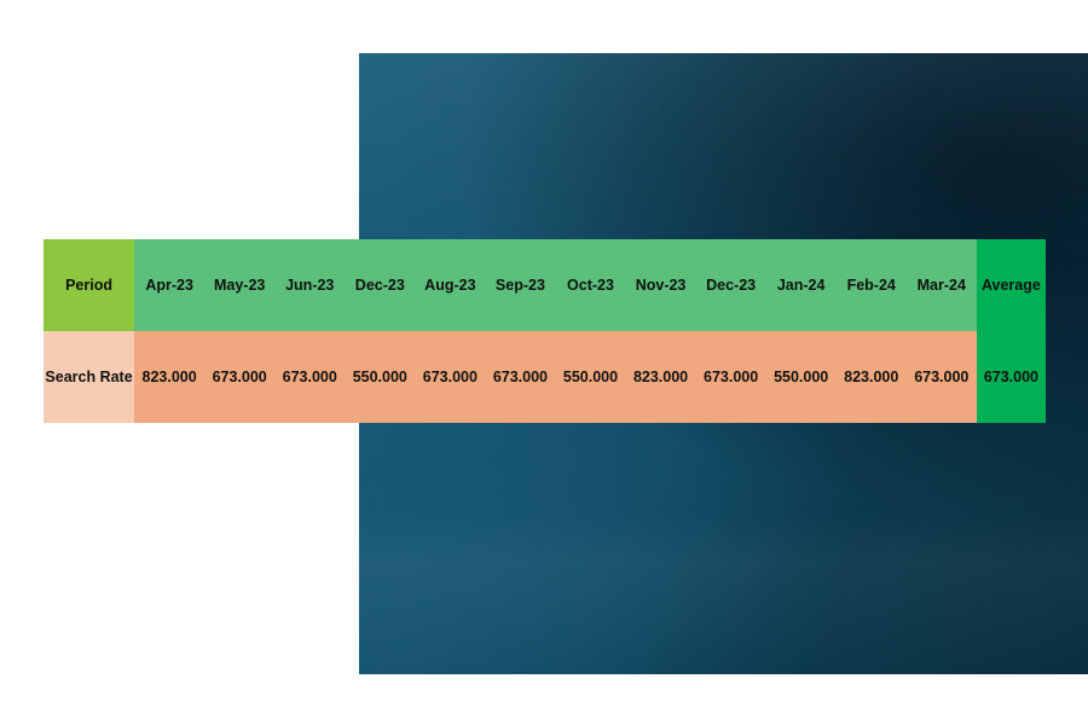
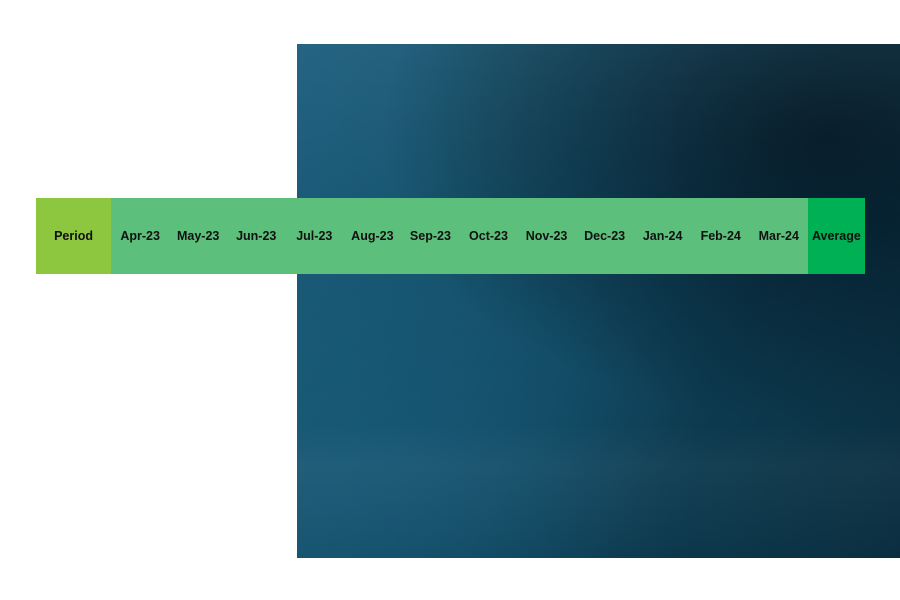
- Period	Apr-23	May-23	Jun-23	Dec-23	Aug-23	Sep-23	Oct-23	Nov-23	Dec-23	Jan-24	Feb-24	Mar-24	Average
+ Period	Apr-23	May-23	Jun-23	Jul-23	Aug-23	Sep-23	Oct-23	Nov-23	Dec-23	Jan-24	Feb-24	Mar-24	Average
- Search Rate	823.000	673.000	673.000	550.000	673.000	673.000	550.000	823.000	673.000	550.000	823.000	673.000	673.000
